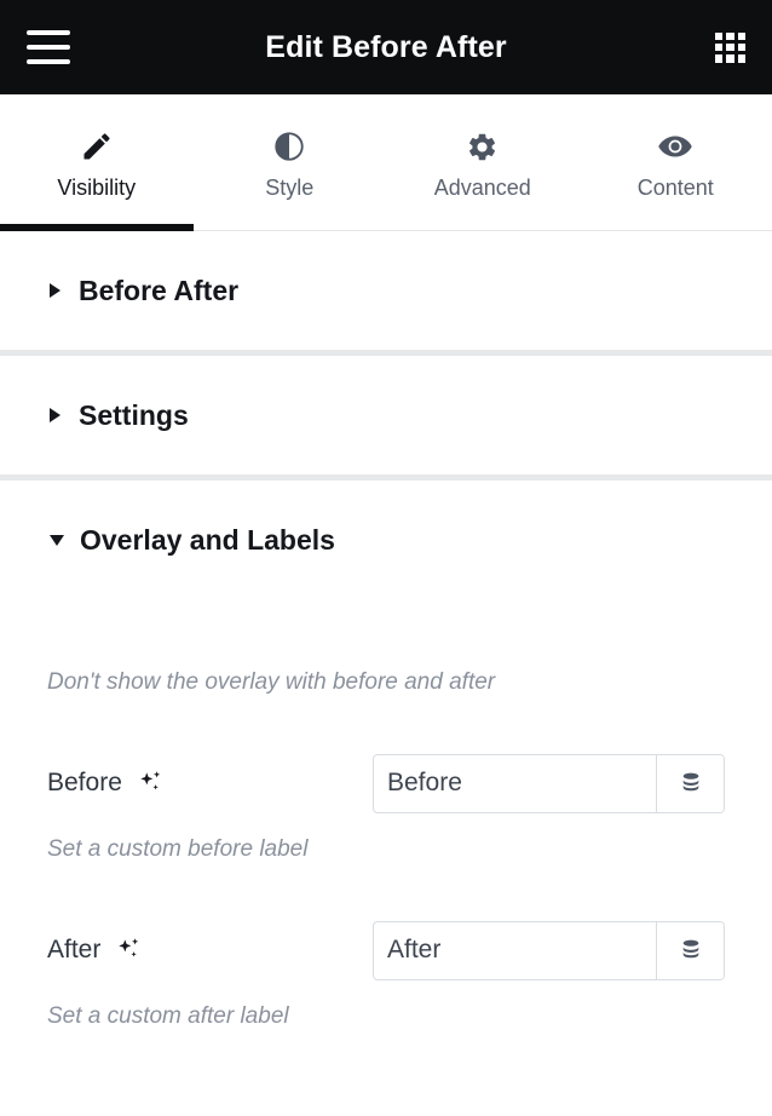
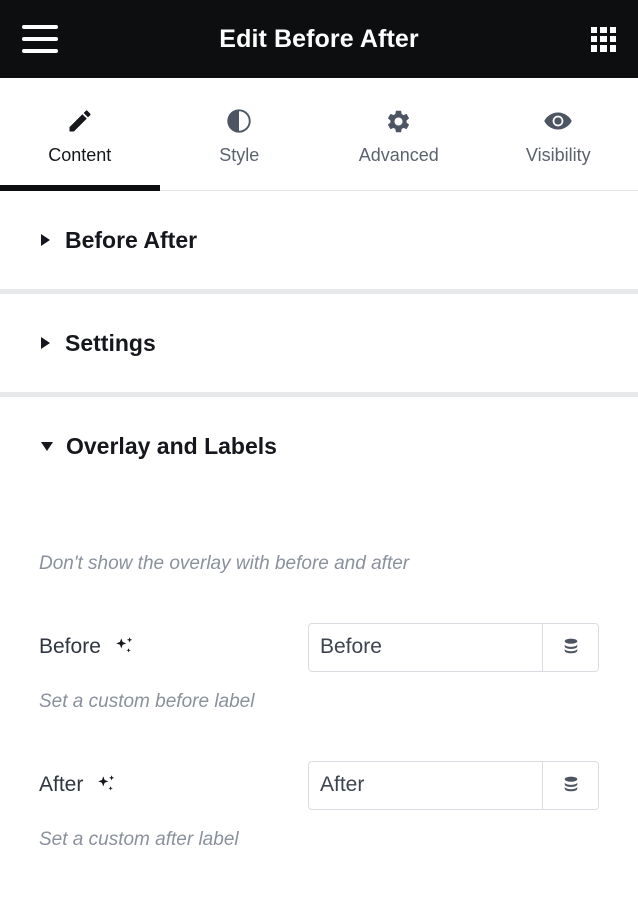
  Edit Before After
- Visibility
+ Content
  Style
  Advanced
- Content
+ Visibility
  Before After
  Settings
  Overlay and Labels
  Don't show the overlay with before and after
  Before
  Before
  Set a custom before label
  After
  After
  Set a custom after label
